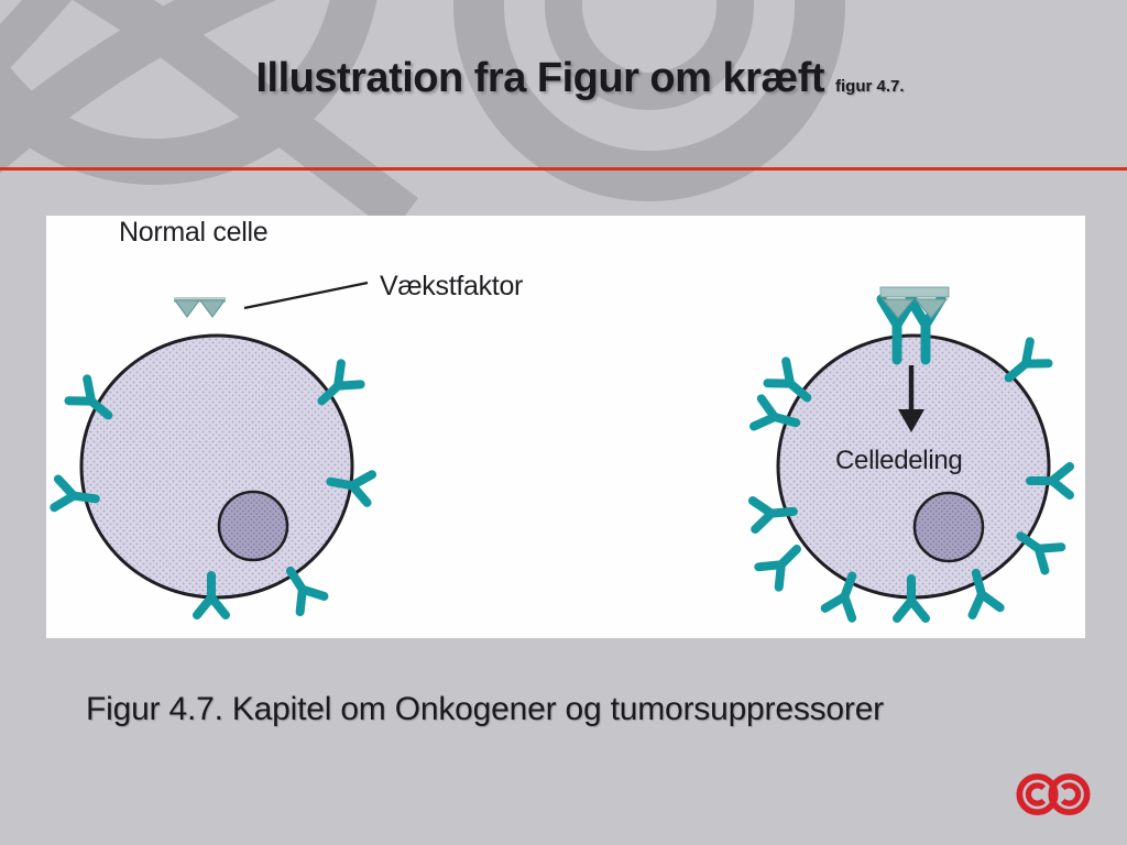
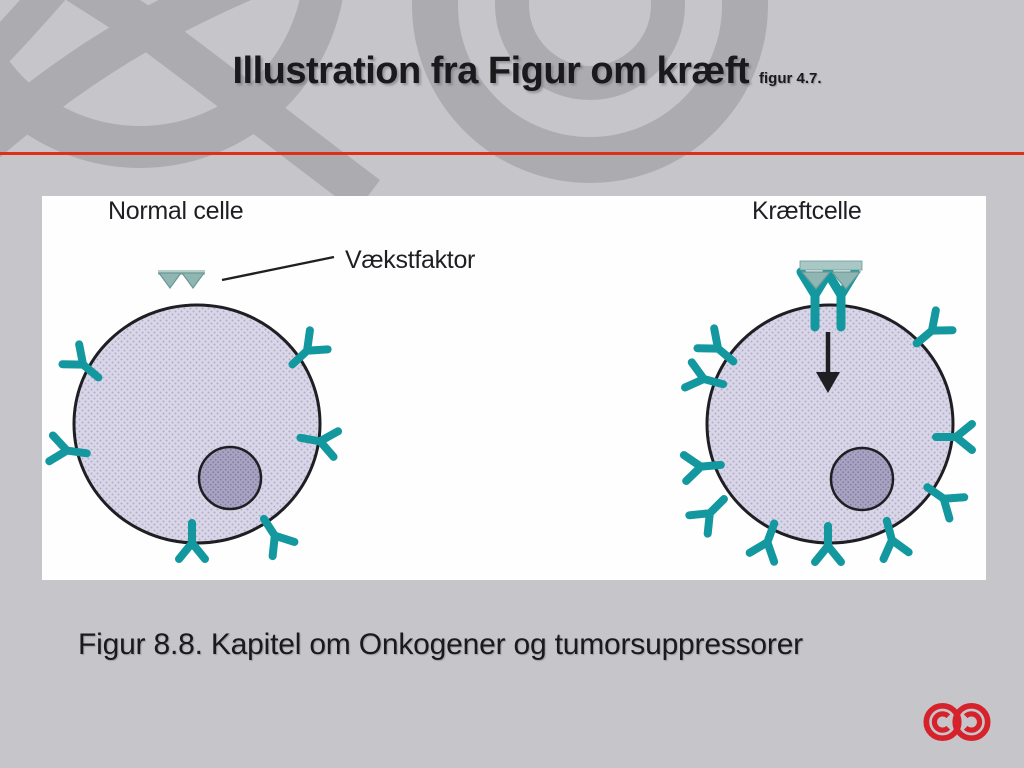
  Illustration fra Figur om kræft
  figur 4.7.
  Normal celle
+ Kræftcelle
  Vækstfaktor
- Celledeling
- Figur 4.7. Kapitel om Onkogener og tumorsuppressorer
+ Figur 8.8. Kapitel om Onkogener og tumorsuppressorer
